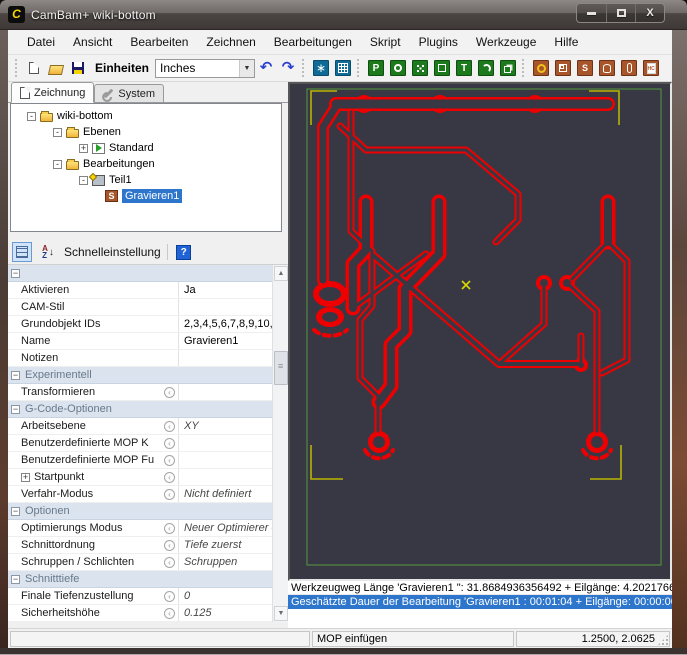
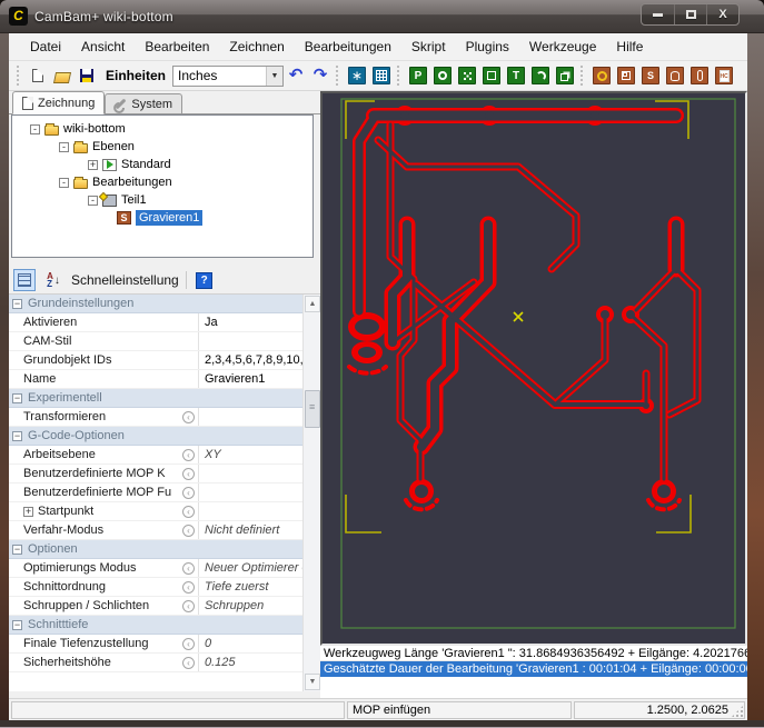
  C
  CamBam+ wiki-bottom
  X
  Datei
  Ansicht
  Bearbeiten
  Zeichnen
  Bearbeitungen
  Skript
  Plugins
  Werkzeuge
  Hilfe
  Einheiten
  Inches
  ↶
  ↷
  ∗
  P
  T
  S
  Zeichnung
  System
  -
  wiki-bottom
  -
  Ebenen
  +
  Standard
  -
  Bearbeitungen
  -
  Teil1
  S
  Gravieren1
  A
  Z
  ↓
  Schnelleinstellung
  ?
  −
+ Grundeinstellungen
  Aktivieren
  Ja
  CAM-Stil
  Grundobjekt IDs
  2,3,4,5,6,7,8,9,10
  Name
  Gravieren1
- Notizen
  −
  Experimentell
  Transformieren
  ‹
  −
  G-Code-Optionen
  Arbeitsebene
  ‹
  XY
  Benutzerdefinierte MOP K
  ‹
  Benutzerdefinierte MOP Fu
  ‹
  +
  Startpunkt
  ‹
  Verfahr-Modus
  ‹
  Nicht definiert
  −
  Optionen
  Optimierungs Modus
  ‹
  Neuer Optimierer
  Schnittordnung
  ‹
  Tiefe zuerst
  Schruppen / Schlichten
  ‹
  Schruppen
  −
  Schnitttiefe
  Finale Tiefenzustellung
  ‹
  0
  Sicherheitshöhe
  ‹
  0.125
  Werkzeugweg Länge 'Gravieren1 ": 31.8684936356492 + Eilgänge: 4.202176
  Geschätzte Dauer der Bearbeitung 'Gravieren1 : 00:01:04 + Eilgänge: 00:00:0
  MOP einfügen
  1.2500, 2.0625
